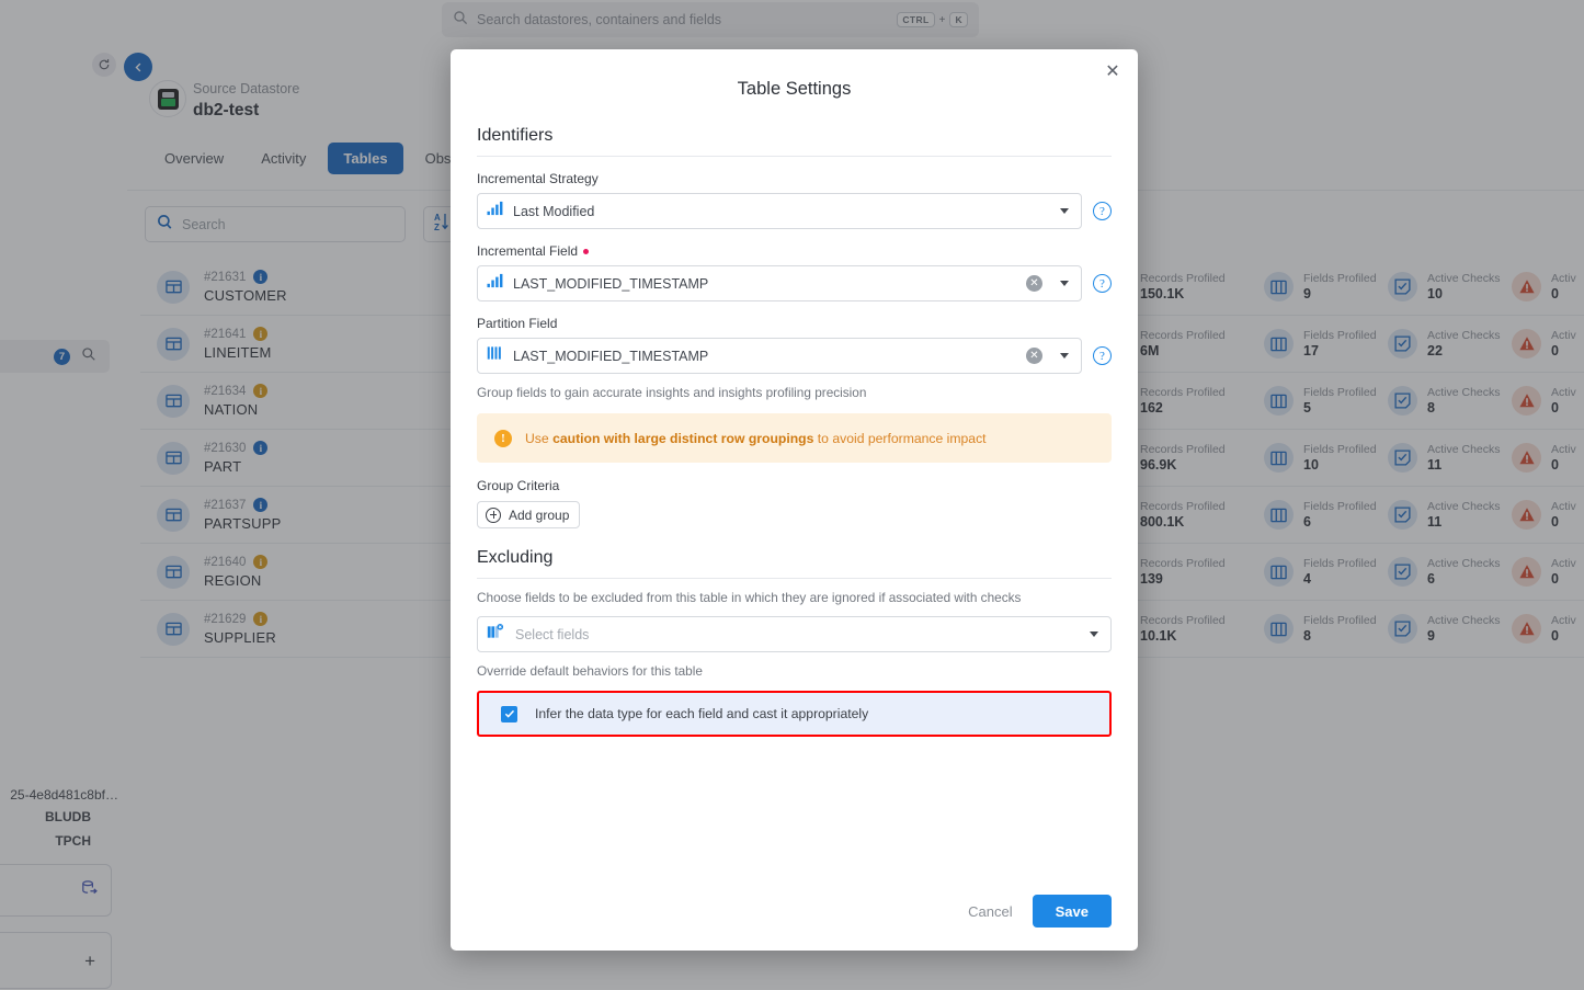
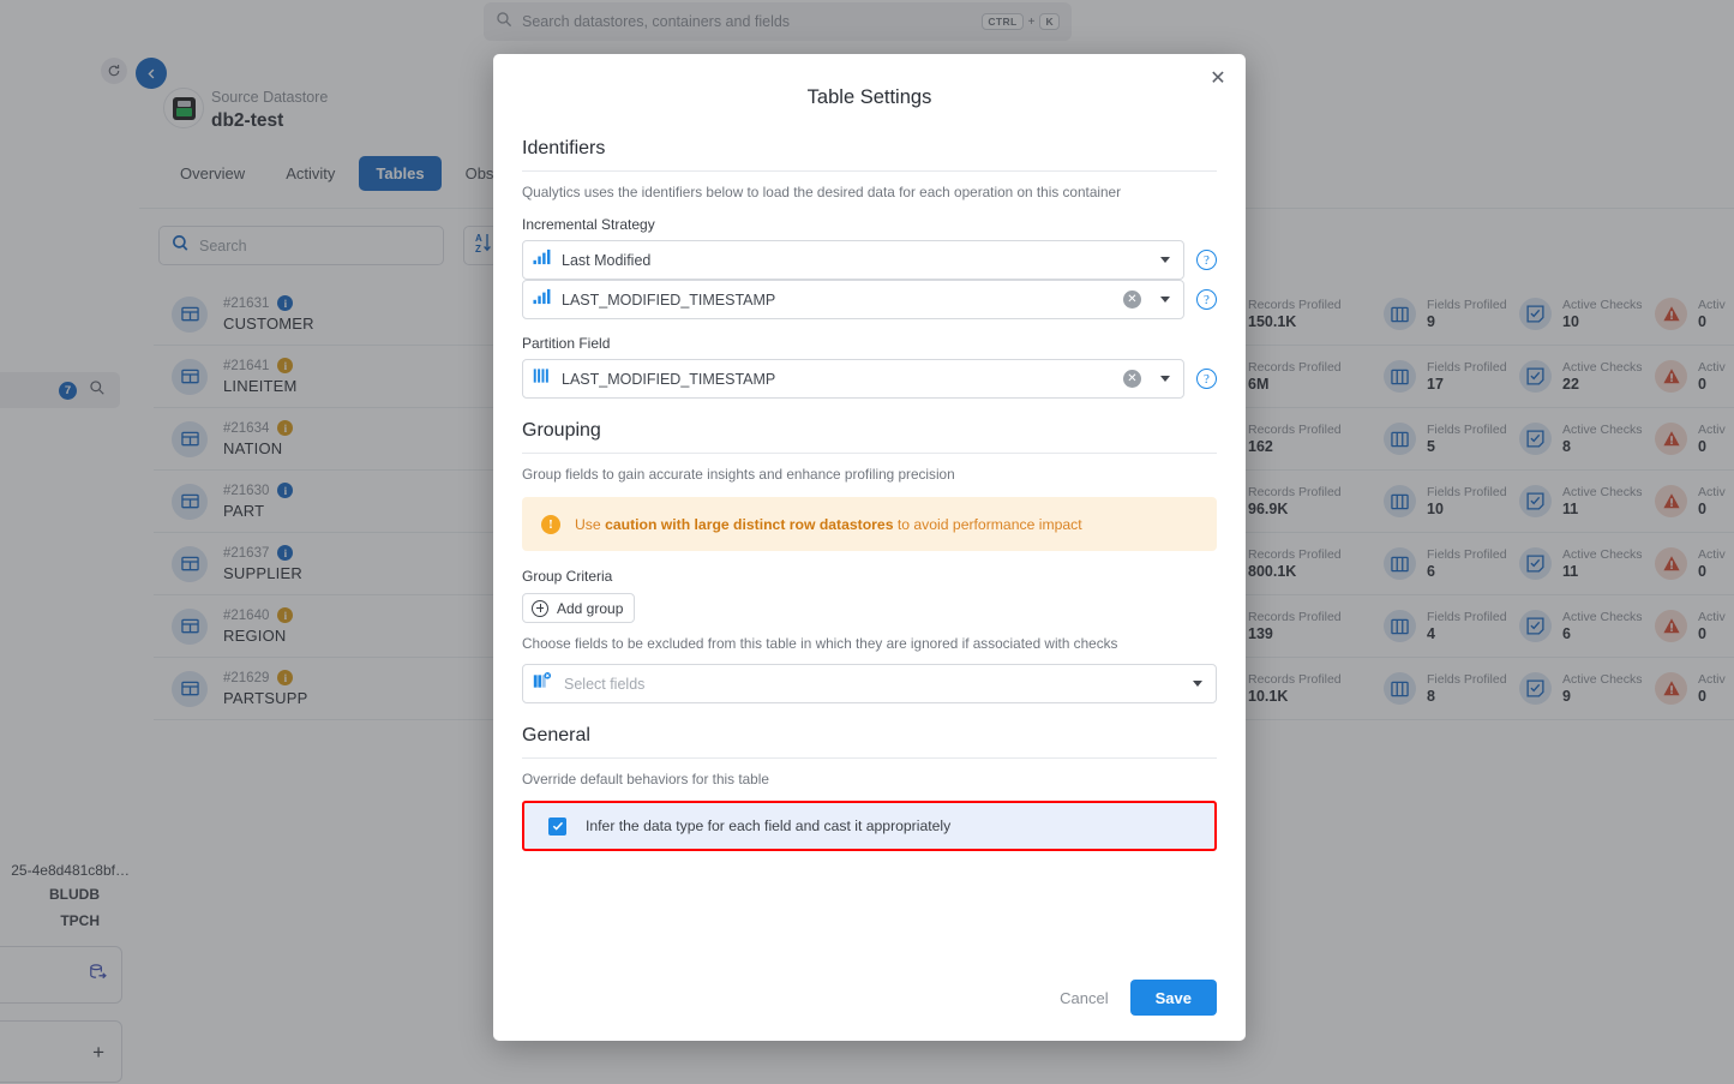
  Search datastores, containers and fields
  CTRL
  +
  K
  Source Datastore
  db2-test
  Overview
  Activity
  Tables
  Search
  A
  Z
  #21631
  i
  CUSTOMER
  Records Profiled
  150.1K
  Fields Profiled
  9
  Active Checks
  10
  Activ
  0
  #21641
  i
  LINEITEM
  Records Profiled
  6M
  Fields Profiled
  17
  Active Checks
  22
  Activ
  0
  #21634
  i
  NATION
  Records Profiled
  162
  Fields Profiled
  5
  Active Checks
  8
  Activ
  0
  #21630
  i
  PART
  Records Profiled
  96.9K
  Fields Profiled
  10
  Active Checks
  11
  Activ
  0
  #21637
  i
- PARTSUPP
+ SUPPLIER
  Records Profiled
  800.1K
  Fields Profiled
  6
  Active Checks
  11
  Activ
  0
  #21640
  i
  REGION
  Records Profiled
  139
  Fields Profiled
  4
  Active Checks
  6
  Activ
  0
  #21629
  i
- SUPPLIER
+ PARTSUPP
  Records Profiled
  10.1K
  Fields Profiled
  8
  Active Checks
  9
  Activ
  0
  25-4e8d481c8bf…
  BLUDB
  TPCH
  +
  7
  ✕
  Table Settings
  Identifiers
+ Qualytics uses the identifiers below to load the desired data for each operation on this container
  Incremental Strategy
  Last Modified
  ?
- Incremental Field
  LAST_MODIFIED_TIMESTAMP
  ✕
  ?
  Partition Field
  LAST_MODIFIED_TIMESTAMP
  ✕
  ?
+ Grouping
- Group fields to gain accurate insights and insights profiling precision
+ Group fields to gain accurate insights and enhance profiling precision
  !
- Use caution with large distinct row groupings to avoid performance impact
+ Use caution with large distinct row datastores to avoid performance impact
  Group Criteria
  Add group
- Excluding
  Choose fields to be excluded from this table in which they are ignored if associated with checks
  Select fields
+ General
  Override default behaviors for this table
  Infer the data type for each field and cast it appropriately
  Cancel
  Save
